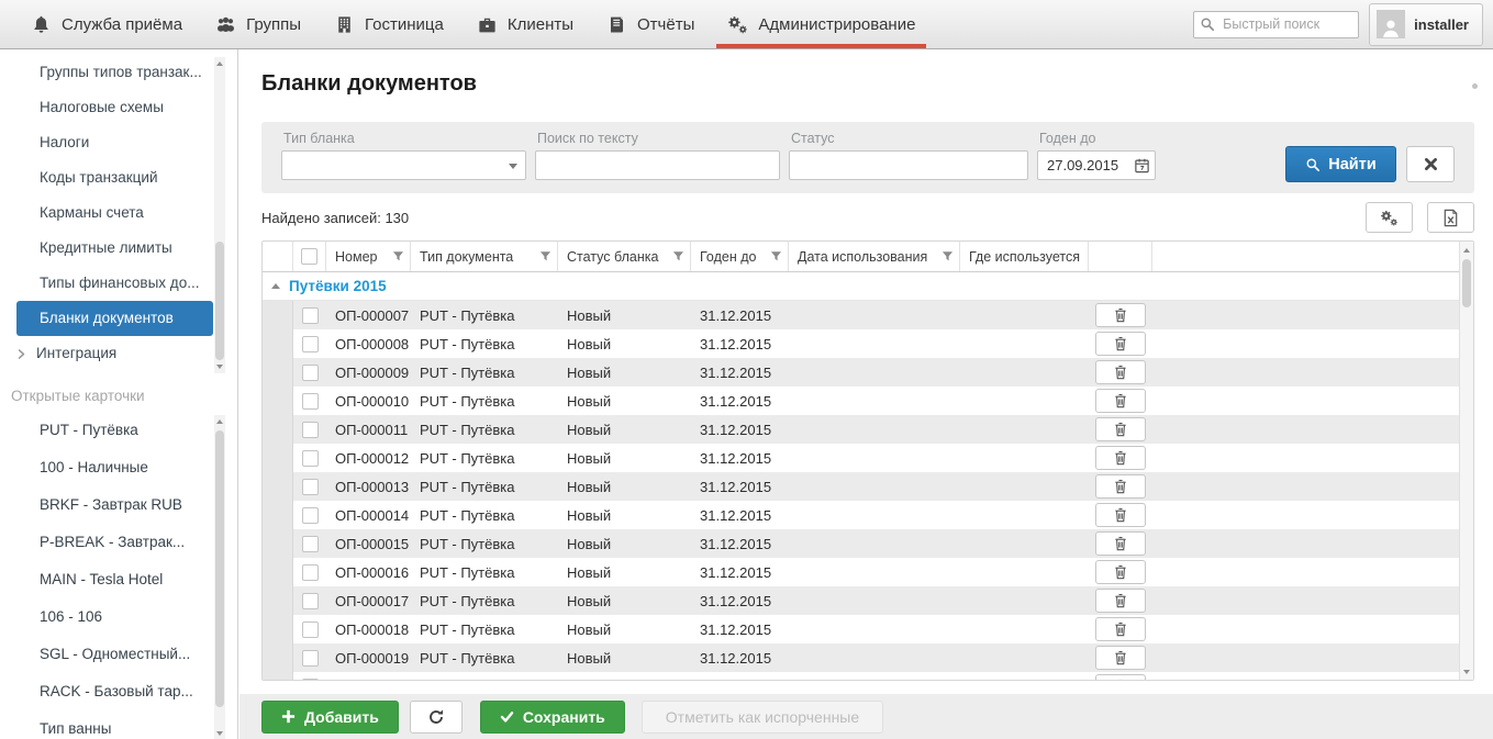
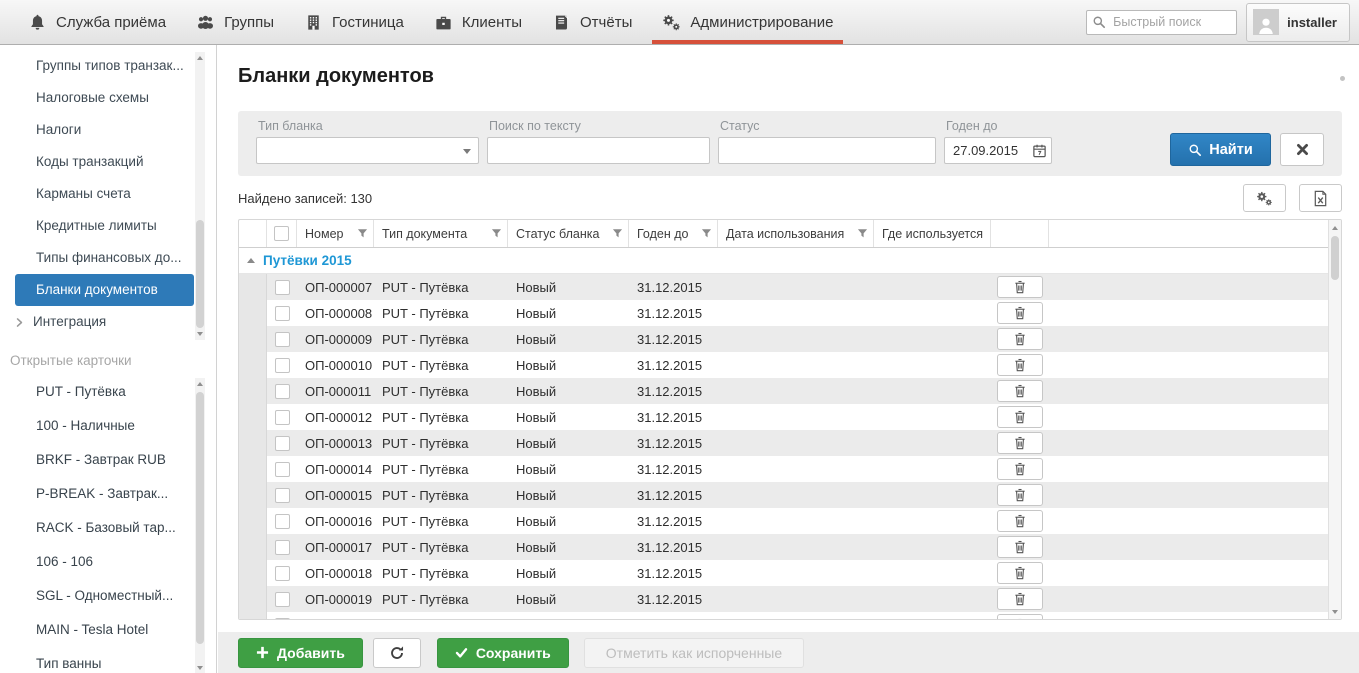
  Служба приёма
  Группы
  Гостиница
  Клиенты
  Отчёты
  Администрирование
  Быстрый поиск
  installer
  Группы типов транзак...
  Налоговые схемы
  Налоги
  Коды транзакций
  Карманы счета
  Кредитные лимиты
  Типы финансовых до...
  Бланки документов
  Интеграция
  Открытые карточки
  PUT - Путёвка
  100 - Наличные
  BRKF - Завтрак RUB
  P-BREAK - Завтрак...
- MAIN - Tesla Hotel
+ RACK - Базовый тар...
  106 - 106
  SGL - Одноместный...
- RACK - Базовый тар...
+ MAIN - Tesla Hotel
  Тип ванны
  Бланки документов
  Тип бланка
  Поиск по тексту
  Статус
  Годен до
  27.09.2015
  Найти
  Найдено записей: 130
  Номер
  Тип документа
  Статус бланка
  Годен до
  Дата использования
  Где используется
  Путёвки 2015
  ОП-000007
  PUT - Путёвка
  Новый
  31.12.2015
  ОП-000008
  PUT - Путёвка
  Новый
  31.12.2015
  ОП-000009
  PUT - Путёвка
  Новый
  31.12.2015
  ОП-000010
  PUT - Путёвка
  Новый
  31.12.2015
  ОП-000011
  PUT - Путёвка
  Новый
  31.12.2015
  ОП-000012
  PUT - Путёвка
  Новый
  31.12.2015
  ОП-000013
  PUT - Путёвка
  Новый
  31.12.2015
  ОП-000014
  PUT - Путёвка
  Новый
  31.12.2015
  ОП-000015
  PUT - Путёвка
  Новый
  31.12.2015
  ОП-000016
  PUT - Путёвка
  Новый
  31.12.2015
  ОП-000017
  PUT - Путёвка
  Новый
  31.12.2015
  ОП-000018
  PUT - Путёвка
  Новый
  31.12.2015
  ОП-000019
  PUT - Путёвка
  Новый
  31.12.2015
  Добавить
  Сохранить
  Отметить как испорченные
